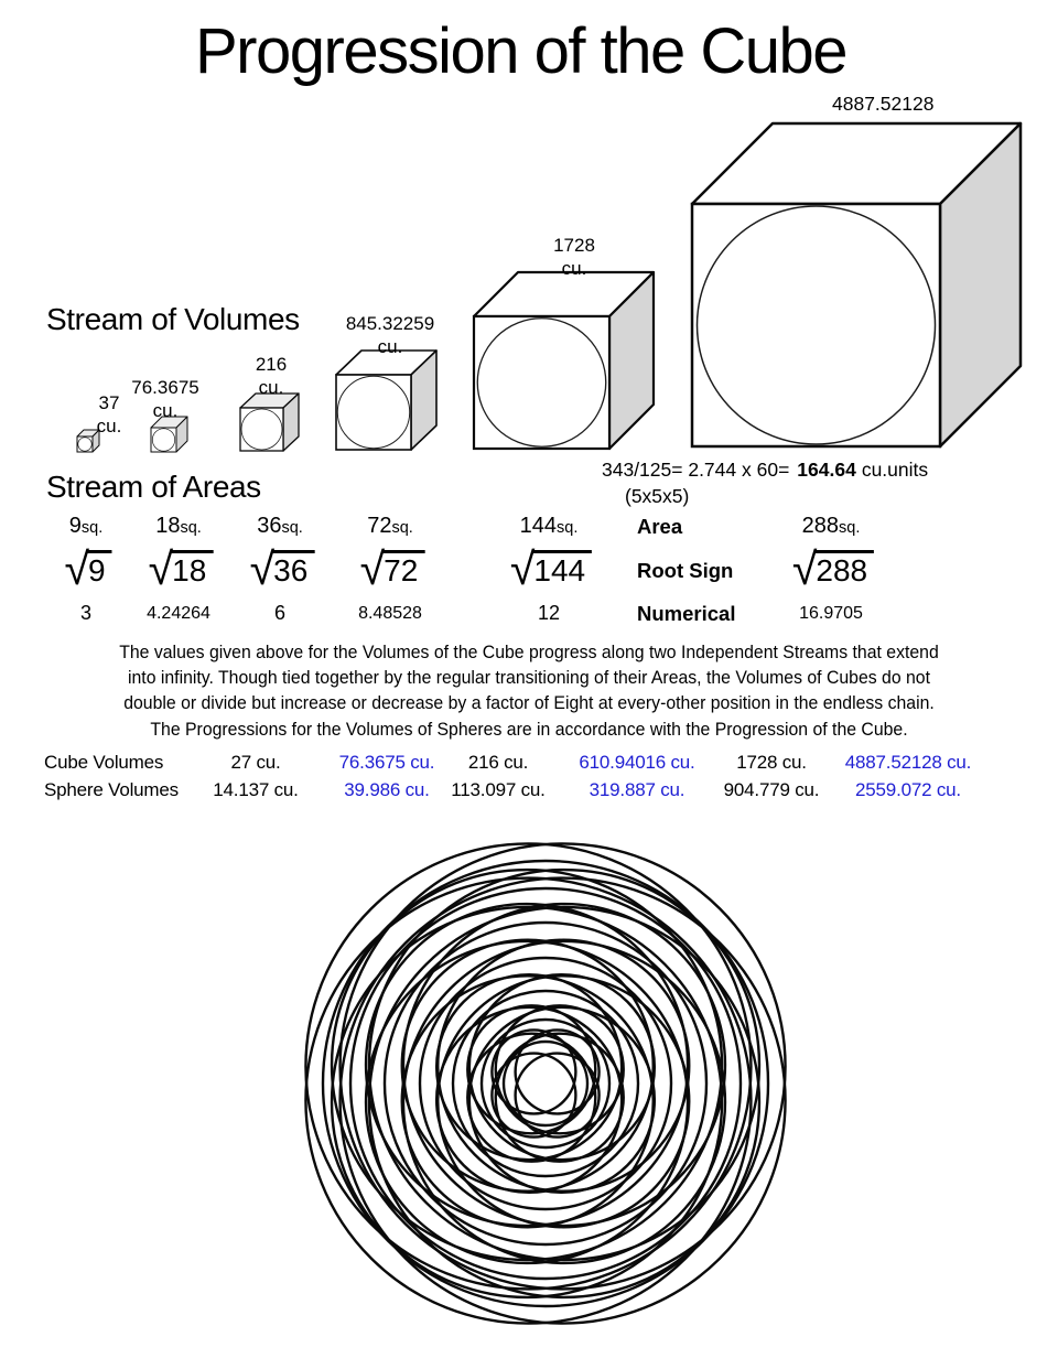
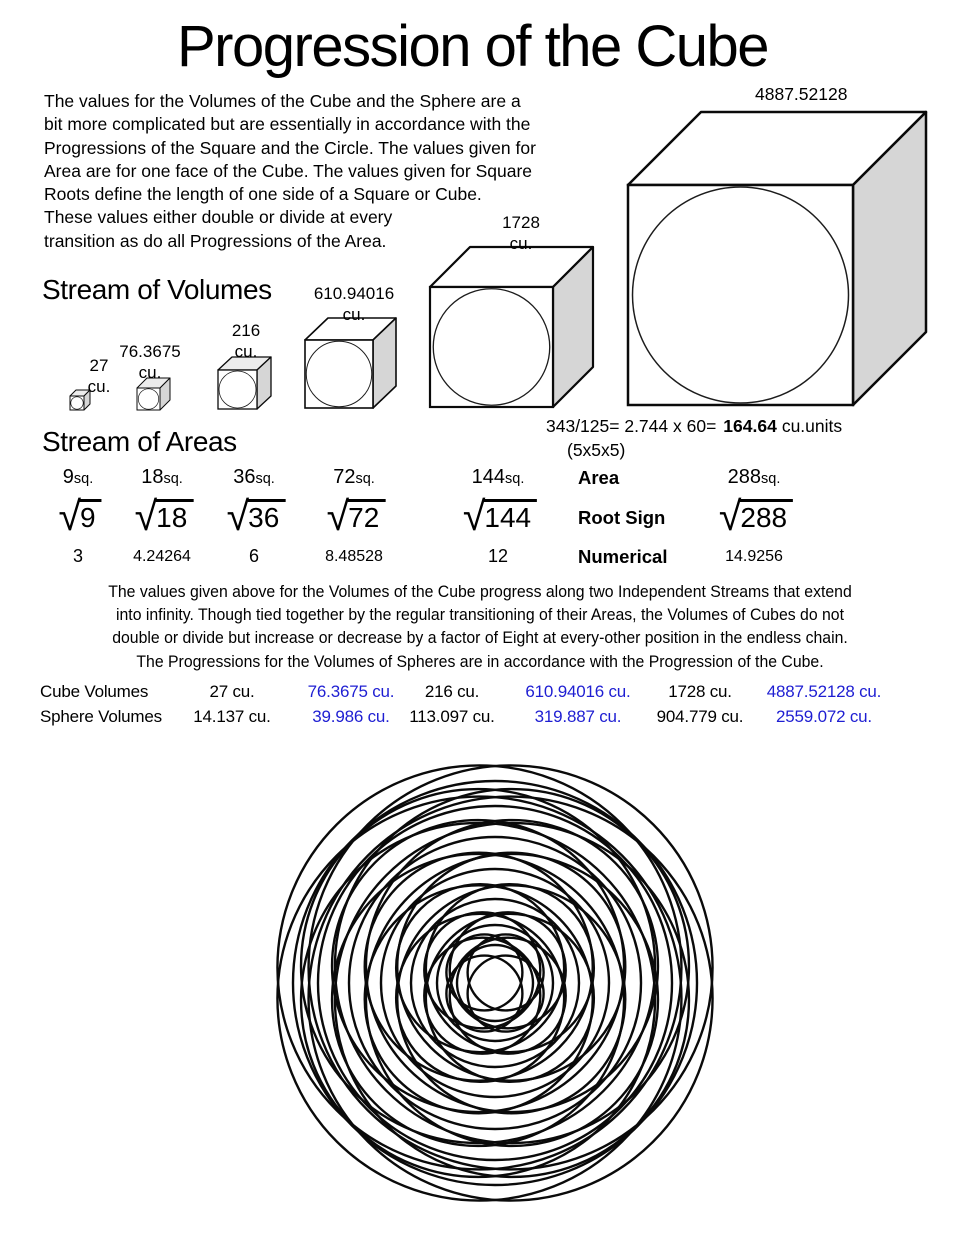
  Progression of the Cube
+ The values for the Volumes of the Cube and the Sphere are a
+ bit more complicated but are essentially in accordance with the
+ Progressions of the Square and the Circle. The values given for
+ Area are for one face of the Cube. The values given for Square
+ Roots define the length of one side of a Square or Cube.
+ These values either double or divide at every
+ transition as do all Progressions of the Area.
  Stream of Volumes
- 37
+ 27
  cu.
  76.3675
  cu.
  216
  cu.
- 845.32259
+ 610.94016
  cu.
  1728
  cu.
  4887.52128
  343/125= 2.744 x 60= 164.64 cu.units
  (5x5x5)
  Stream of Areas
  9sq.
  18sq.
  36sq.
  72sq.
  144sq.
  288sq.
  √
  9
  √
  18
  √
  36
  √
  72
  √
  144
  √
  288
  3
  4.24264
  6
  8.48528
  12
- 16.9705
+ 14.9256
  Area
  Root Sign
  Numerical
  The values given above for the Volumes of the Cube progress along two Independent Streams that extend
  into infinity. Though tied together by the regular transitioning of their Areas, the Volumes of Cubes do not
  double or divide but increase or decrease by a factor of Eight at every-other position in the endless chain.
  The Progressions for the Volumes of Spheres are in accordance with the Progression of the Cube.
  Cube Volumes
  27 cu.
  76.3675 cu.
  216 cu.
  610.94016 cu.
  1728 cu.
  4887.52128 cu.
  Sphere Volumes
  14.137 cu.
  39.986 cu.
  113.097 cu.
  319.887 cu.
  904.779 cu.
  2559.072 cu.
